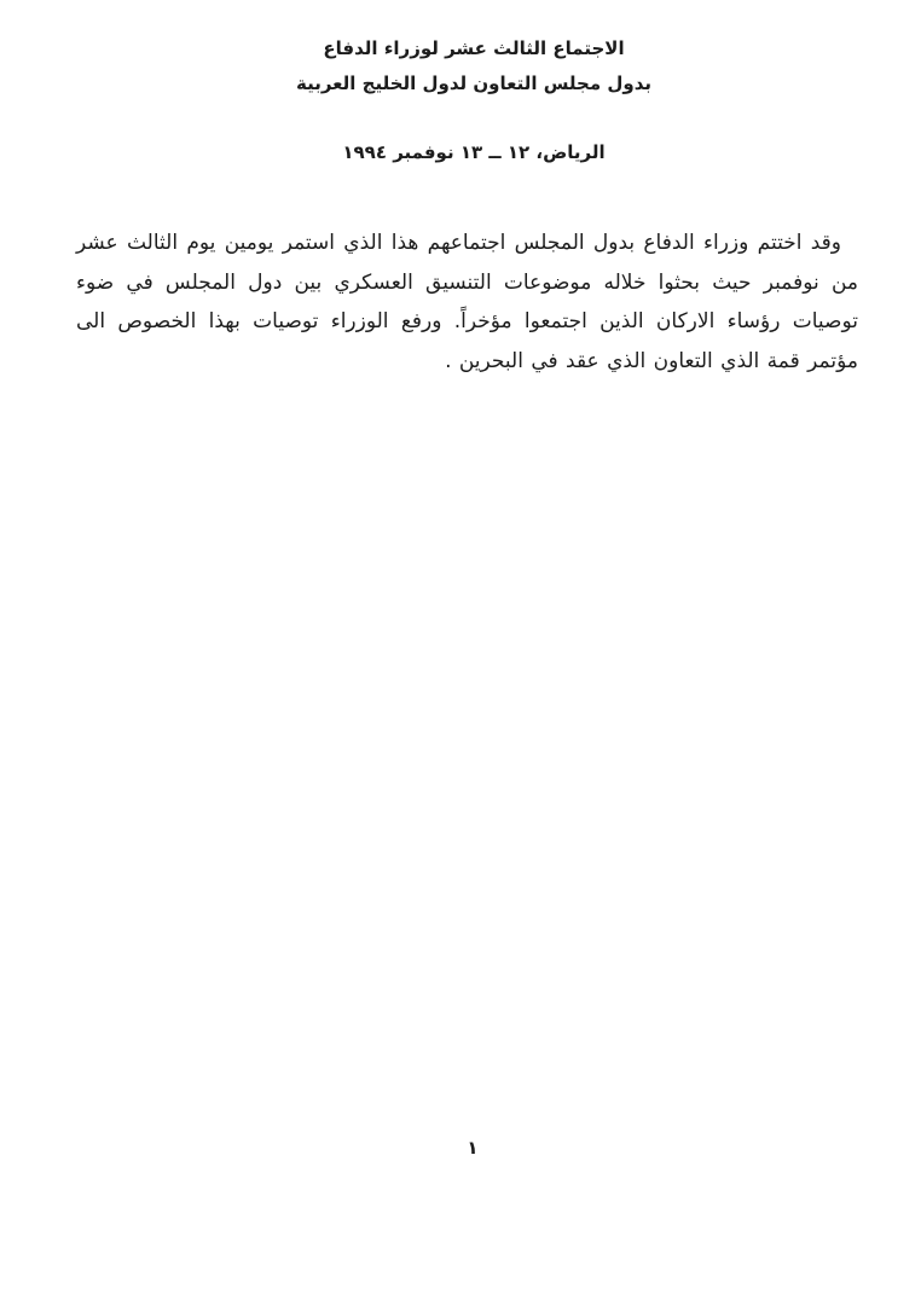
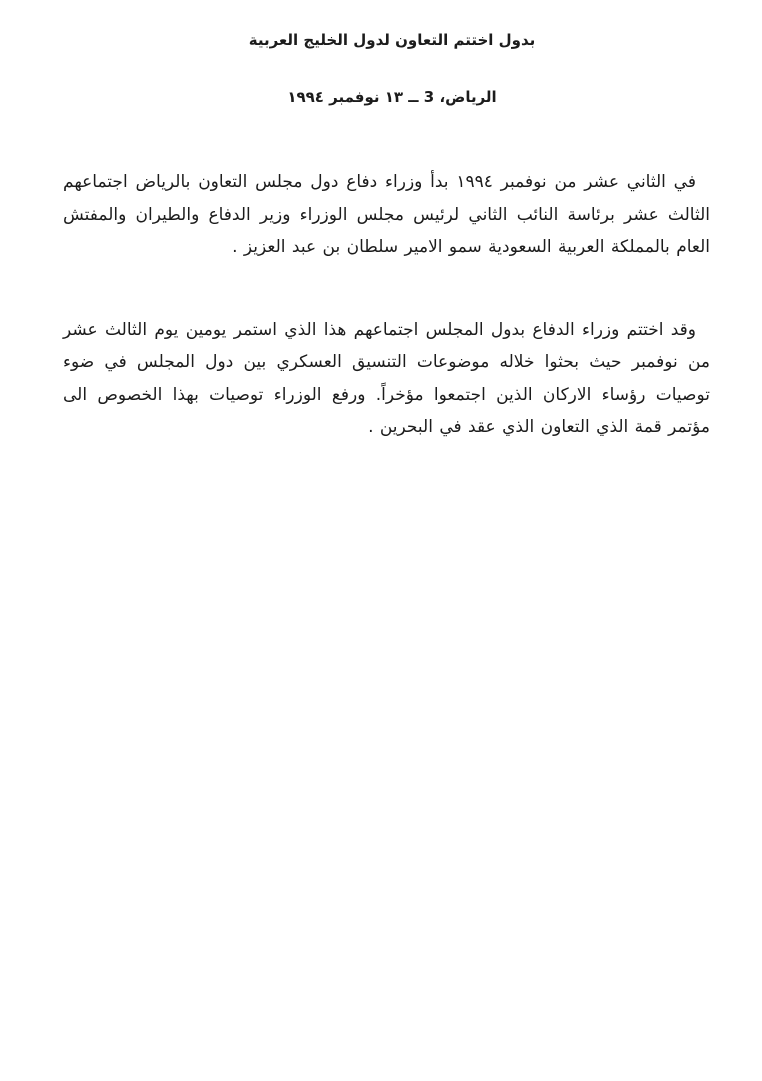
- الاجتماع الثالث عشر لوزراء الدفاع
- بدول مجلس التعاون لدول الخليج العربية
+ بدول اختتم التعاون لدول الخليج العربية
- الرياض، ١٢ ــ ١٣ نوفمبر ١٩٩٤
+ الرياض، 3 ــ ١٣ نوفمبر ١٩٩٤
+ في الثاني عشر من نوفمبر ١٩٩٤ بدأ وزراء دفاع دول مجلس التعاون بالرياض اجتماعهم الثالث عشر برئاسة النائب الثاني لرئيس مجلس الوزراء وزير الدفاع والطيران والمفتش العام بالمملكة العربية السعودية سمو الامير سلطان بن عبد العزيز .
  وقد اختتم وزراء الدفاع بدول المجلس اجتماعهم هذا الذي استمر يومين يوم الثالث عشر من نوفمبر حيث بحثوا خلاله موضوعات التنسيق العسكري بين دول المجلس في ضوء توصيات رؤساء الاركان الذين اجتمعوا مؤخراً. ورفع الوزراء توصيات بهذا الخصوص الى مؤتمر قمة الذي التعاون الذي عقد في البحرين .
- ١
